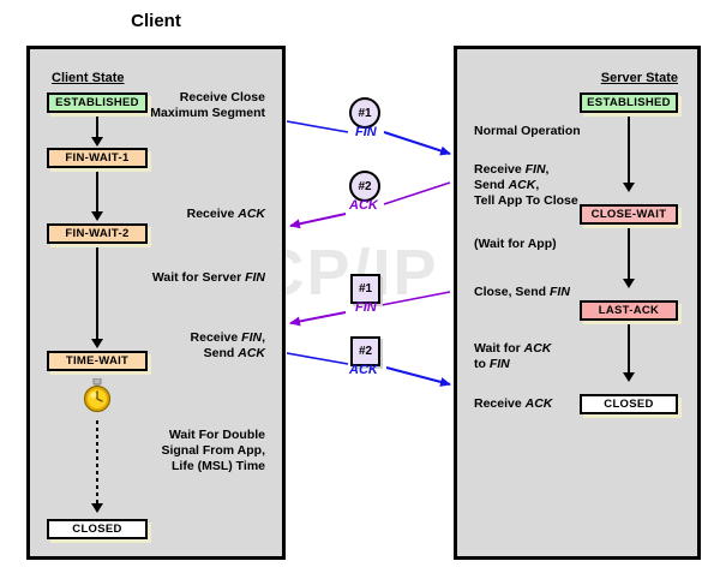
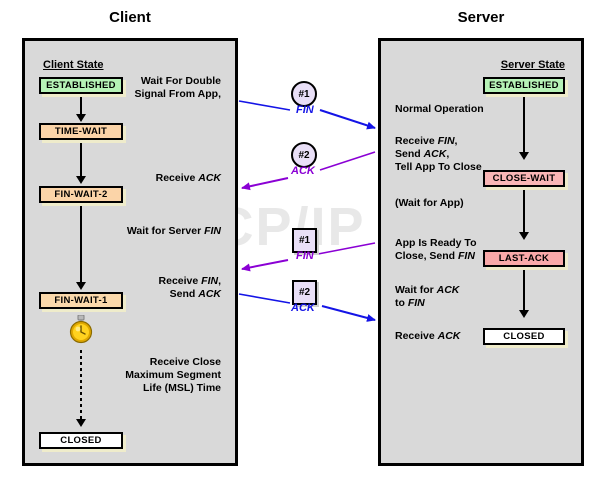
  Client
+ Server
  Client State
  ESTABLISHED
- FIN-WAIT-1
+ TIME-WAIT
  FIN-WAIT-2
- TIME-WAIT
+ FIN-WAIT-1
  CLOSED
- Receive Close
+ Wait For Double
- Maximum Segment
+ Signal From App,
  Receive ACK
  Wait for Server FIN
  Receive FIN,
  Send ACK
- Wait For Double
+ Receive Close
- Signal From App,
+ Maximum Segment
  Life (MSL) Time
  Server State
  ESTABLISHED
  CLOSE-WAIT
  LAST-ACK
  CLOSED
  Normal Operation
  Receive FIN,
  Send ACK,
  Tell App To Close
  (Wait for App)
+ App Is Ready To
  Close, Send FIN
  Wait for ACK
  to FIN
  Receive ACK
  #1
  FIN
  #2
  ACK
  #1
  FIN
  #2
  ACK
